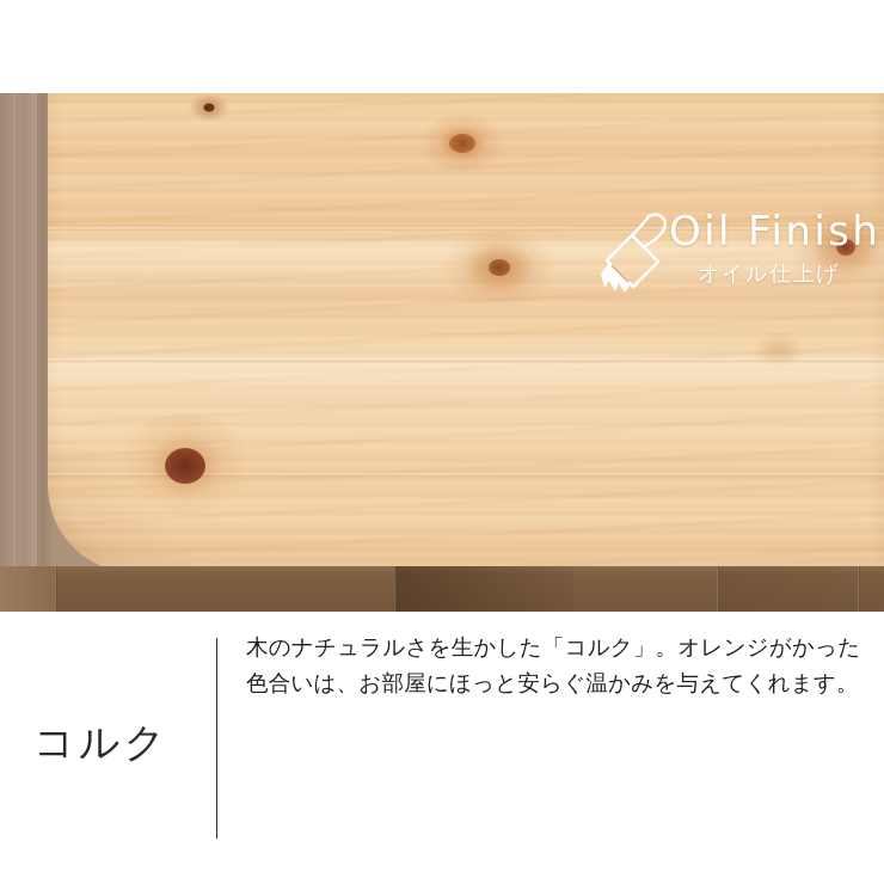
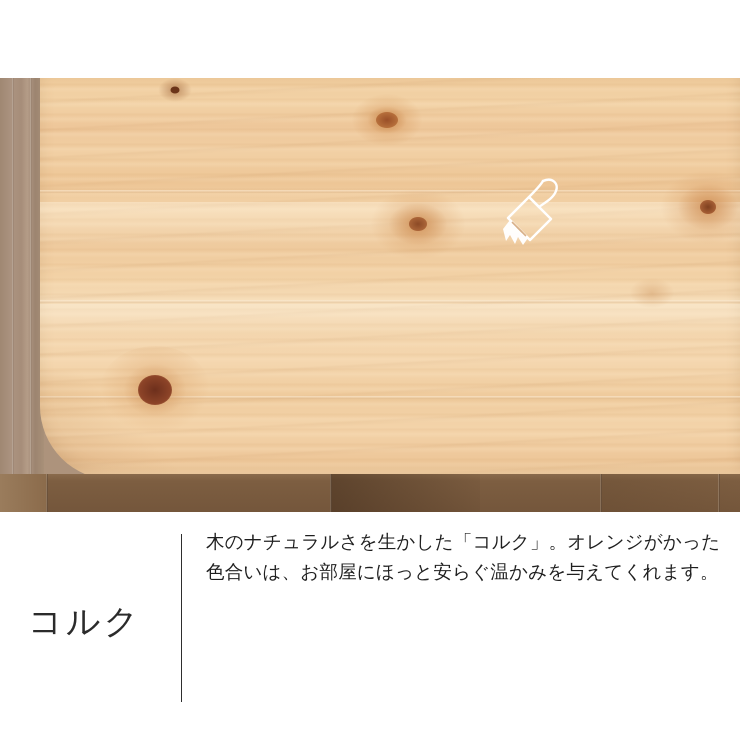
- Oil Finish
- オイル仕上げ
  コルク
  木のナチュラルさを生かした「コルク」。オレンジがかった色合いは、お部屋にほっと安らぐ温かみを与えてくれます。
